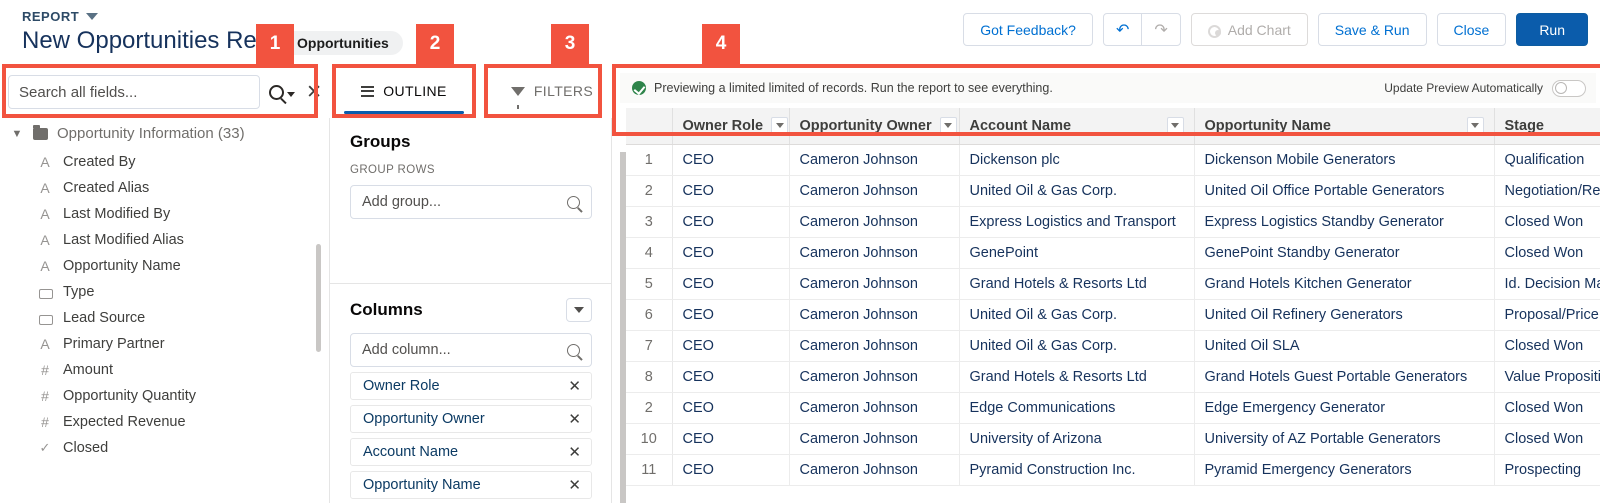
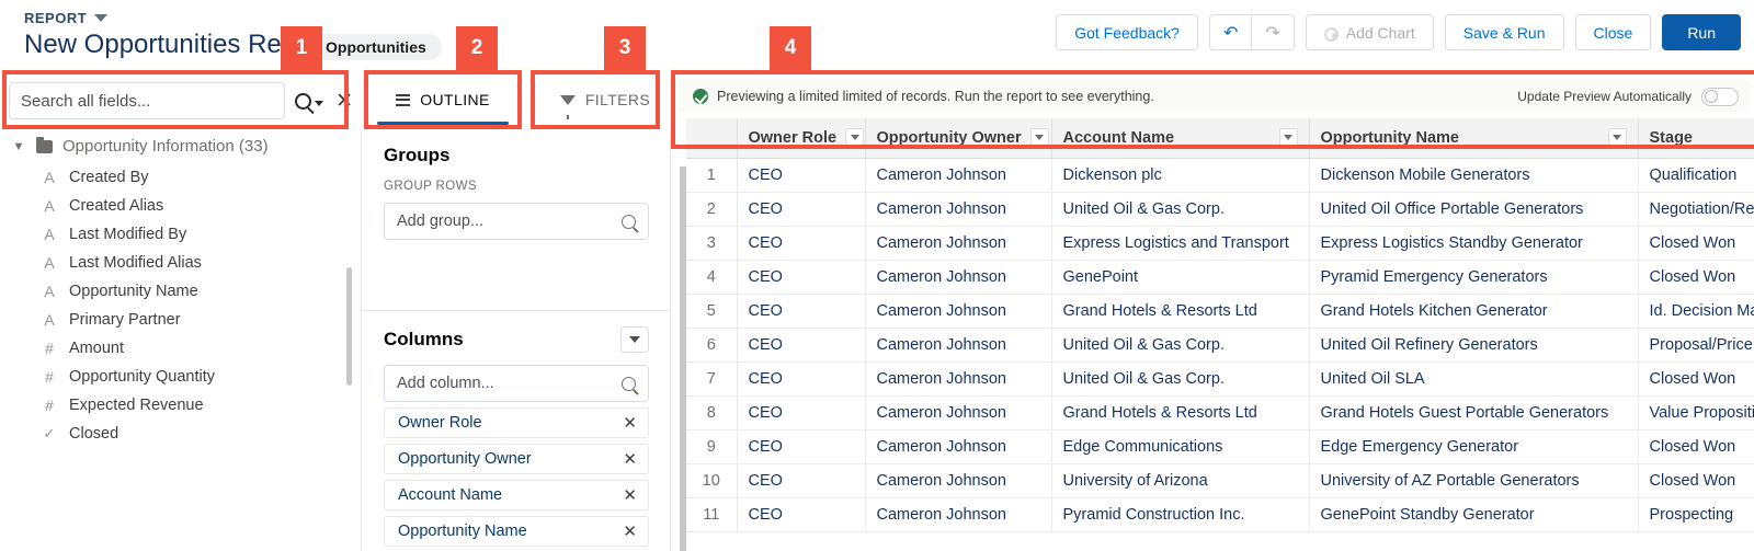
  REPORT
  New Opportunities Re
  Opportunities
  Got Feedback?
  ↶
  ↷
  Add Chart
  Save & Run
  Close
  Run
  OUTLINE
  FILTERS
  ▼
  Opportunity Information (33)
  A
  Created By
  A
  Created Alias
  A
  Last Modified By
  A
  Last Modified Alias
  A
  Opportunity Name
- Type
- Lead Source
  A
  Primary Partner
  #
  Amount
  #
  Opportunity Quantity
  #
  Expected Revenue
  ✓
  Closed
  Search all fields...
  ✕
  Groups
  GROUP ROWS
  Add group...
  Columns
  Add column...
  Owner Role
  ✕
  Opportunity Owner
  ✕
  Account Name
  ✕
  Opportunity Name
  ✕
  Previewing a limited limited of records. Run the report to see everything.
  Update Preview Automatically
  	Owner Role	Opportunity Owner	Account Name	Opportunity Name	Stage
  1	CEO	Cameron Johnson	Dickenson plc	Dickenson Mobile Generators	Qualification
  2	CEO	Cameron Johnson	United Oil & Gas Corp.	United Oil Office Portable Generators	Negotiation/Re
  3	CEO	Cameron Johnson	Express Logistics and Transport	Express Logistics Standby Generator	Closed Won
- 4	CEO	Cameron Johnson	GenePoint	GenePoint Standby Generator	Closed Won
+ 4	CEO	Cameron Johnson	GenePoint	Pyramid Emergency Generators	Closed Won
  5	CEO	Cameron Johnson	Grand Hotels & Resorts Ltd	Grand Hotels Kitchen Generator	Id. Decision M
  6	CEO	Cameron Johnson	United Oil & Gas Corp.	United Oil Refinery Generators	Proposal/Price
  7	CEO	Cameron Johnson	United Oil & Gas Corp.	United Oil SLA	Closed Won
  8	CEO	Cameron Johnson	Grand Hotels & Resorts Ltd	Grand Hotels Guest Portable Generators	Value Propositi
- 2	CEO	Cameron Johnson	Edge Communications	Edge Emergency Generator	Closed Won
+ 9	CEO	Cameron Johnson	Edge Communications	Edge Emergency Generator	Closed Won
  10	CEO	Cameron Johnson	University of Arizona	University of AZ Portable Generators	Closed Won
- 11	CEO	Cameron Johnson	Pyramid Construction Inc.	Pyramid Emergency Generators	Prospecting
+ 11	CEO	Cameron Johnson	Pyramid Construction Inc.	GenePoint Standby Generator	Prospecting
  1
  2
  3
  4
